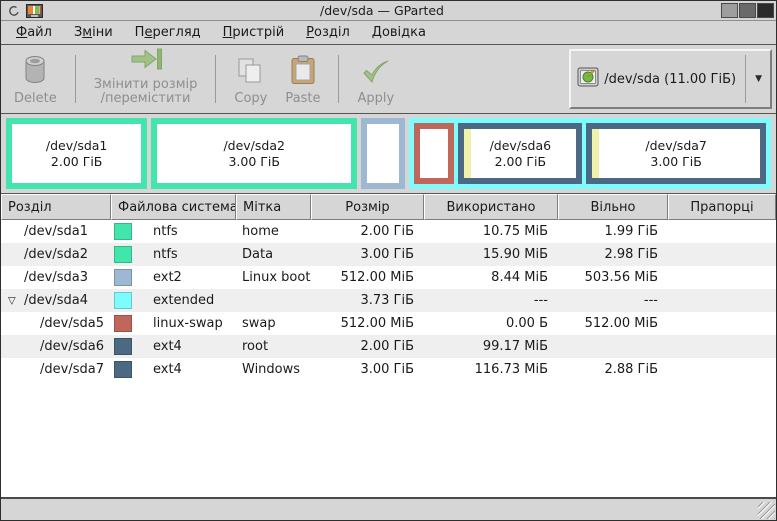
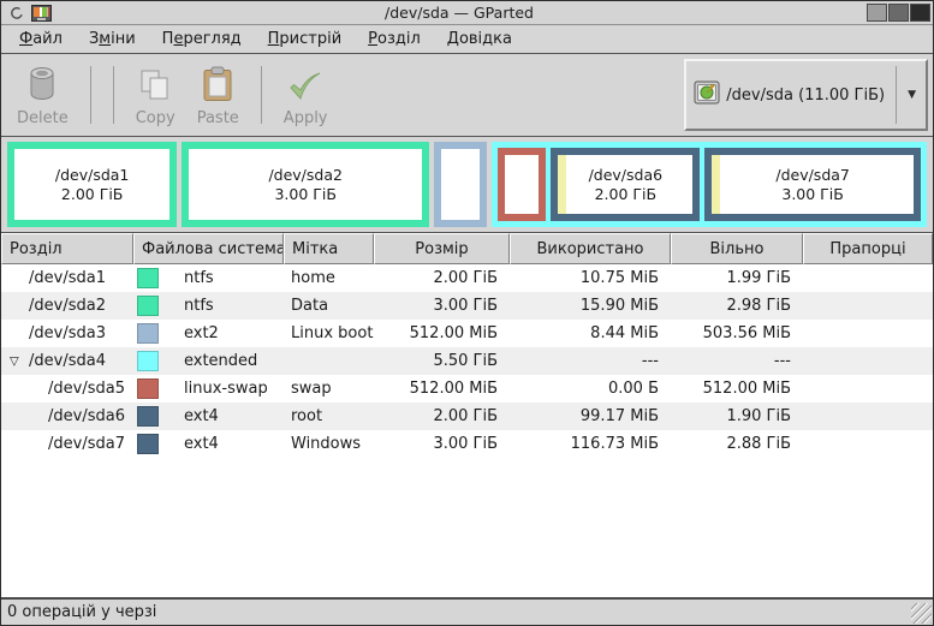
  /dev/sda — GParted
  Файл
  Зміни
  Перегляд
  Пристрій
  Розділ
  Довідка
  Delete
- Змінити розмір
- /перемістити
  Copy
  Paste
  Apply
  /dev/sda (11.00 ГіБ)
  ▼
  /dev/sda1
  2.00 ГіБ
  /dev/sda2
  3.00 ГіБ
  /dev/sda6
  2.00 ГіБ
  /dev/sda7
  3.00 ГіБ
  Розділ
  Файлова система
  Мітка
  Розмір
  Використано
  Вільно
  Прапорці
  /dev/sda1
  ntfs
  home
  2.00 ГіБ
  10.75 МіБ
  1.99 ГіБ
  /dev/sda2
  ntfs
  Data
  3.00 ГіБ
  15.90 МіБ
  2.98 ГіБ
  /dev/sda3
  ext2
  Linux boot
  512.00 МіБ
  8.44 МіБ
  503.56 МіБ
  ▽
  /dev/sda4
  extended
- 3.73 ГіБ
+ 5.50 ГіБ
  ---
  ---
  /dev/sda5
  linux-swap
  swap
  512.00 МіБ
  0.00 Б
  512.00 МіБ
  /dev/sda6
  ext4
  root
  2.00 ГіБ
  99.17 МіБ
+ 1.90 ГіБ
  /dev/sda7
  ext4
  Windows
  3.00 ГіБ
  116.73 МіБ
  2.88 ГіБ
+ 0 операцій у черзі
